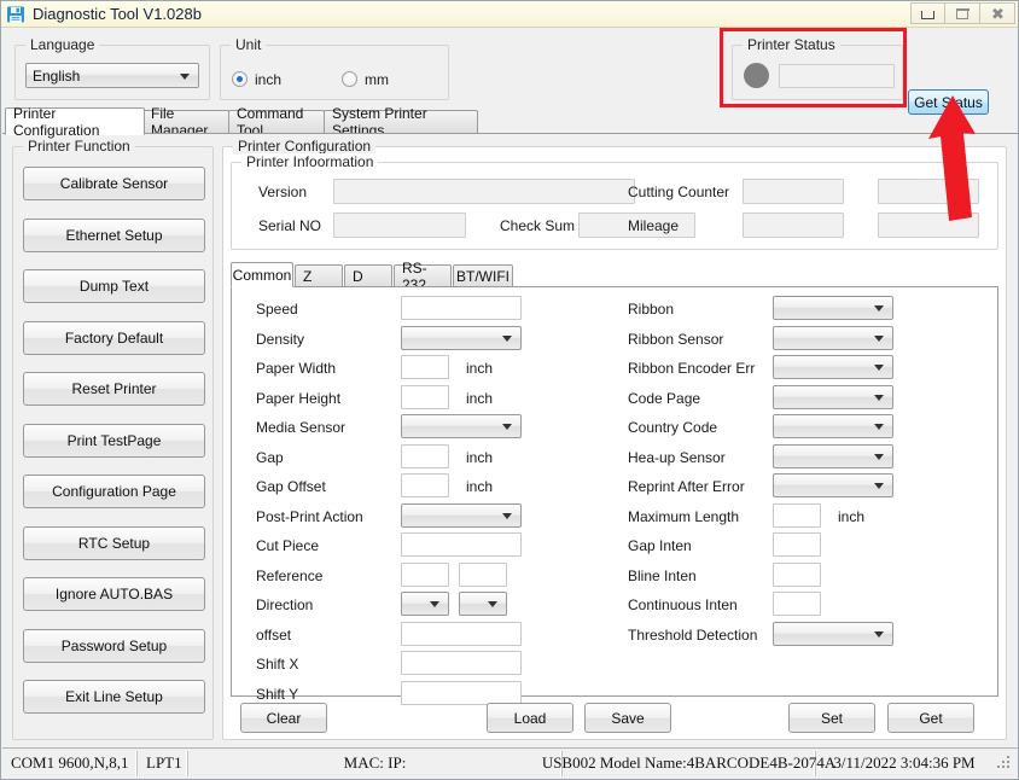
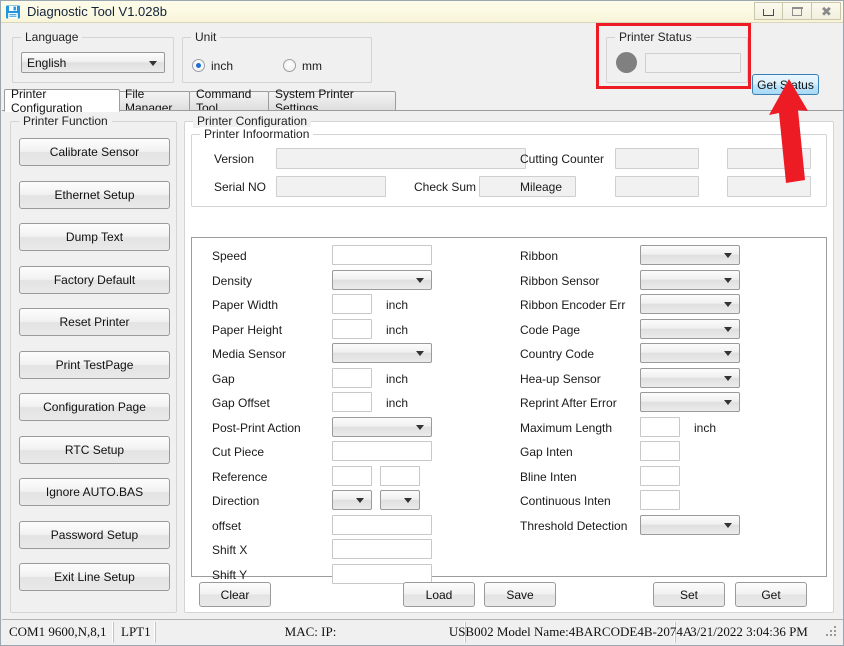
  Diagnostic Tool V1.028b
  ✖
  Language
  English
  Unit
  inch
  mm
  Printer Status
  Get Satus
  Printer Configuration
  File Manager
  Command Tool
  System Printer Settings
  Printer Function
  Calibrate Sensor
  Ethernet Setup
  Dump Text
  Factory Default
  Reset Printer
  Print TestPage
  Configuration Page
  RTC Setup
  Ignore AUTO.BAS
  Password Setup
  Exit Line Setup
  Printer Configuration
  Printer Infoormation
  Version
  Serial NO
  Check Sum
  Cutting Counter
  Mileage
- Common
- Z
- D
- RS-232
- BT/WIFI
  Speed
  Density
  Paper Width
  inch
  Paper Height
  inch
  Media Sensor
  Gap
  inch
  Gap Offset
  inch
  Post-Print Action
  Cut Piece
  Reference
  Direction
  offset
  Shift X
  Shift Y
  Ribbon
  Ribbon Sensor
  Ribbon Encoder Err
  Code Page
  Country Code
  Hea-up Sensor
  Reprint After Error
  Maximum Length
  inch
  Gap Inten
  Bline Inten
  Continuous Inten
  Threshold Detection
  Clear
  Load
  Save
  Set
  Get
  COM1 9600,N,8,1
  LPT1
  MAC: IP:
  USB002 Model Name:4BARCODE4B-207
- 3/11/2022 3:04:36 PM
+ 3/21/2022 3:04:36 PM
